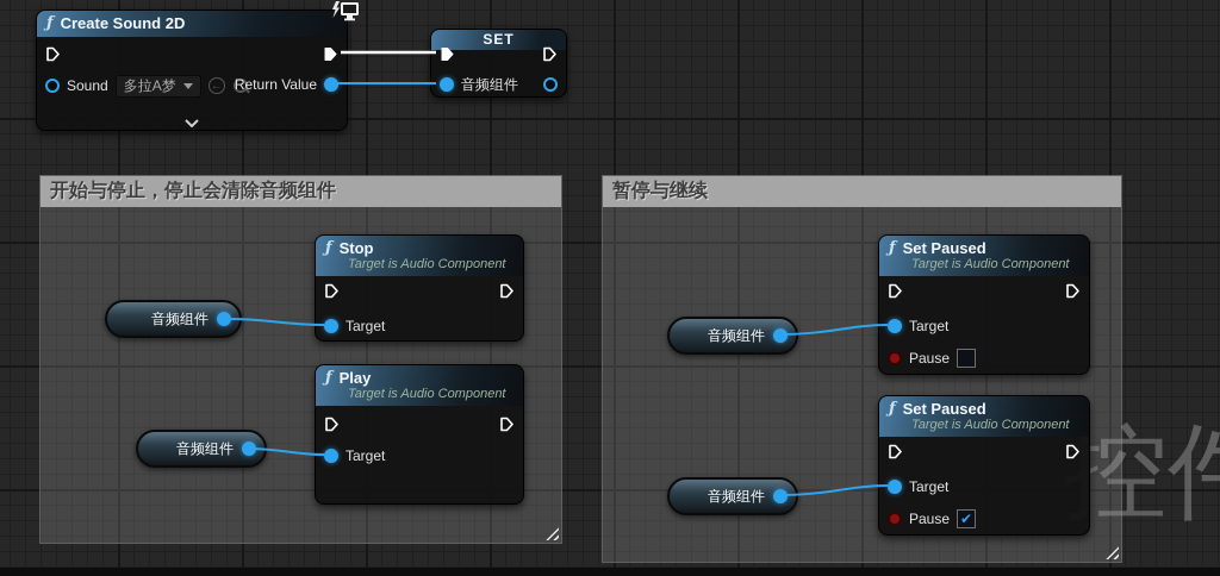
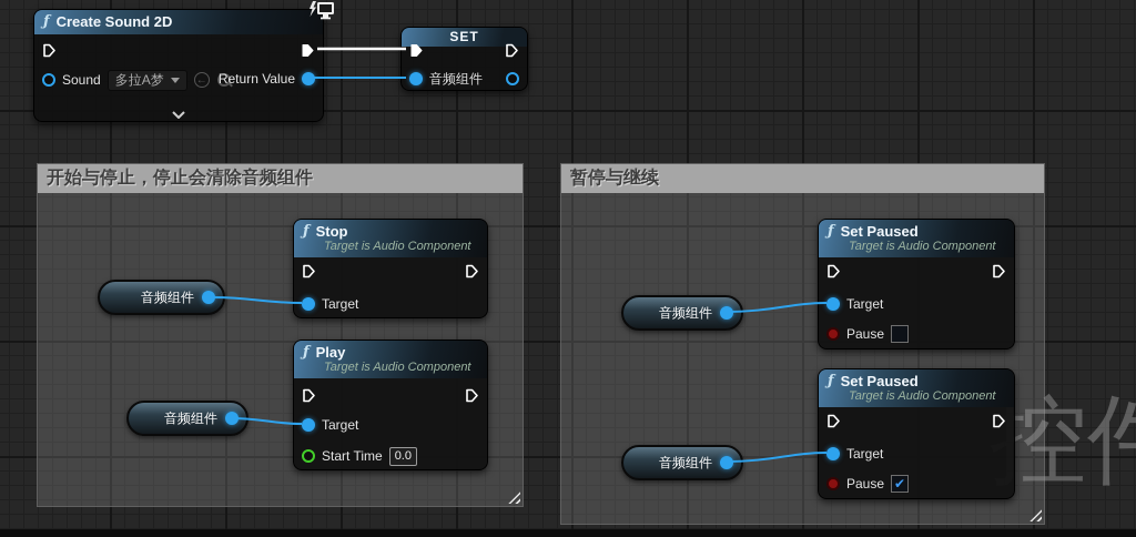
  开始与停止，停止会清除音频组件
  暂停与继续
  ƒ
  Create Sound 2D
  Sound
  多拉A梦
  ←
  Return Value
  SET
  音频组件
  ƒ
  Stop
  Target is Audio Component
  Target
  ƒ
  Play
  Target is Audio Component
  Target
+ Start Time
+ 0.0
  ƒ
  Set Paused
  Target is Audio Component
  Target
  Pause
  ƒ
  Set Paused
  Target is Audio Component
  Target
  Pause
  ✔
  音频组件
  音频组件
  音频组件
  音频组件
